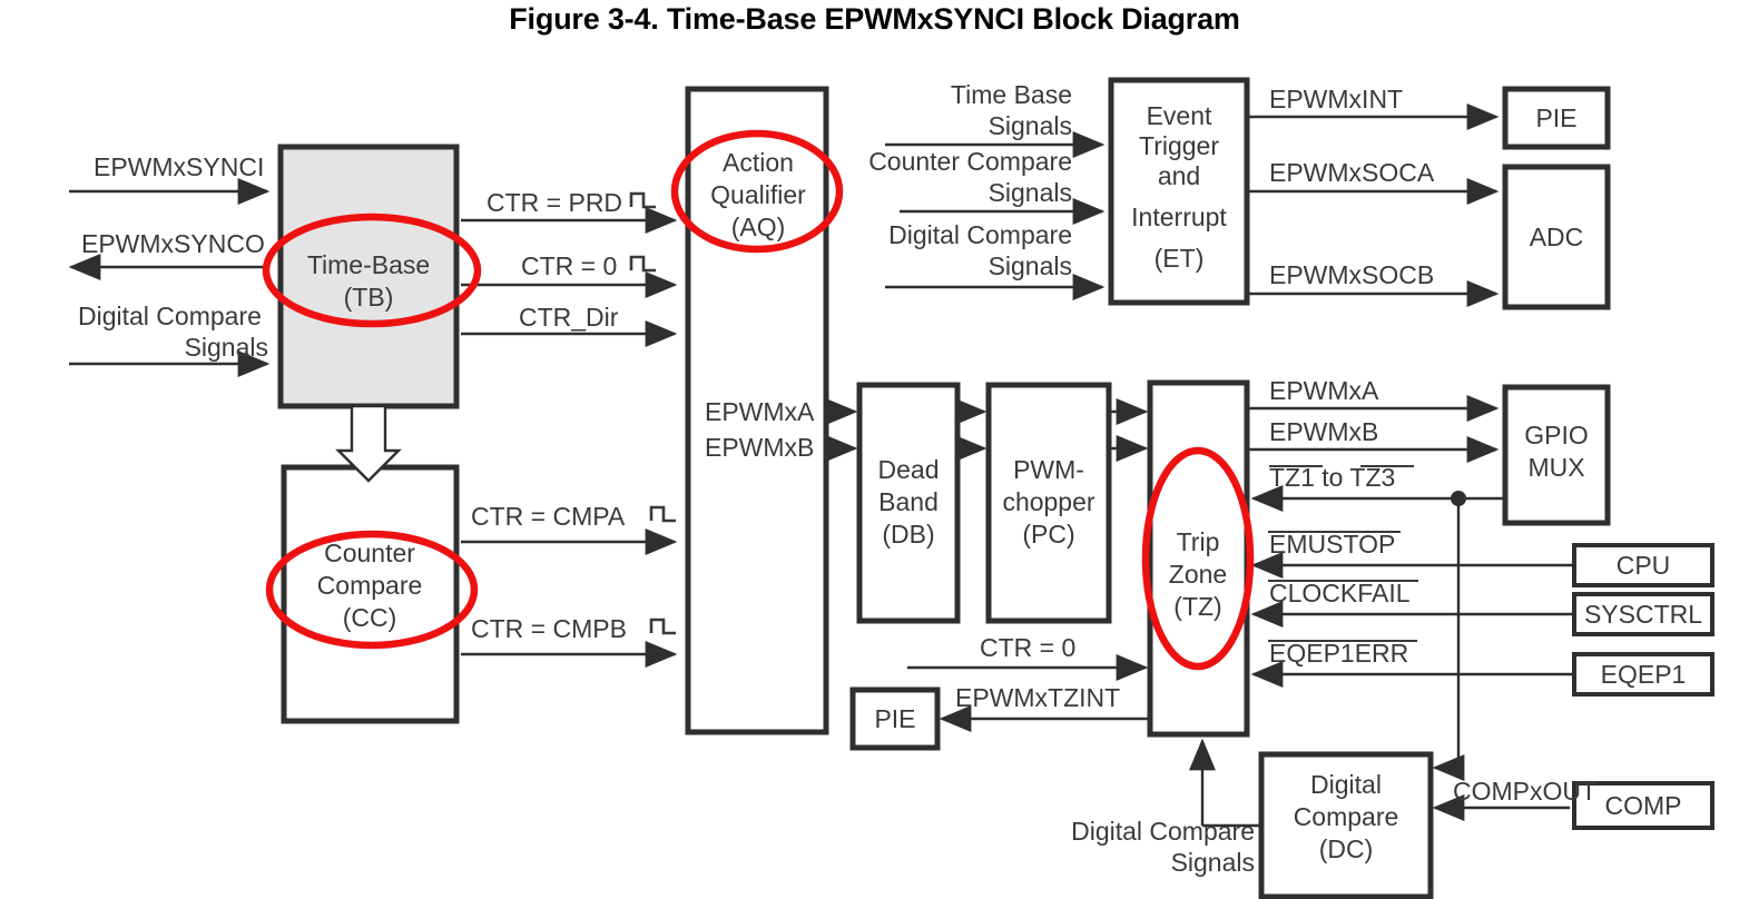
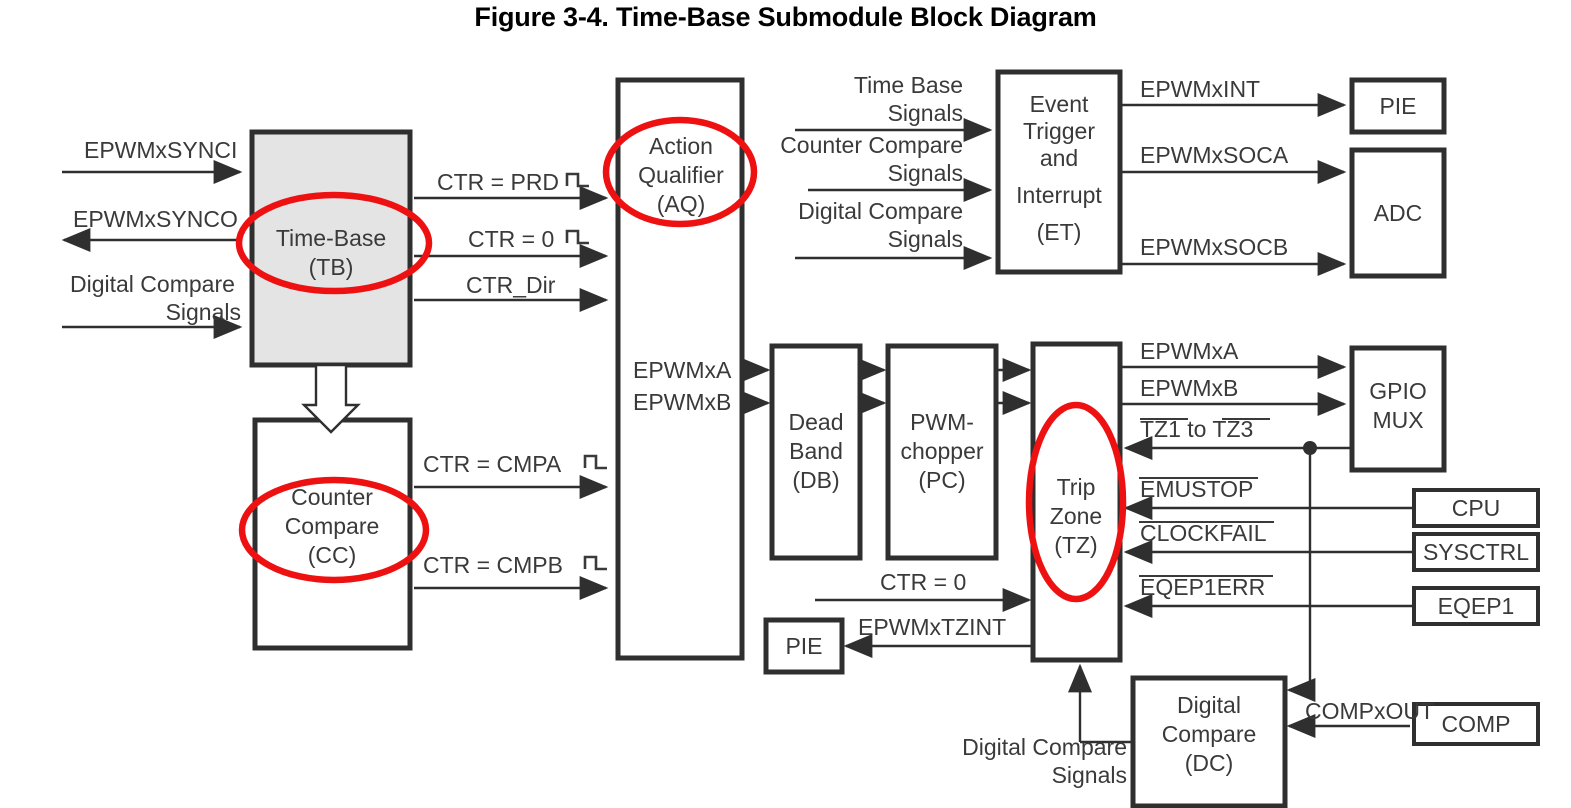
- Figure 3-4. Time-Base EPWMxSYNCI Block Diagram
+ Figure 3-4. Time-Base Submodule Block Diagram
  Time-Base
  (TB)
  Counter
  Compare
  (CC)
  Action
  Qualifier
  (AQ)
  Event
  Trigger
  and
  Interrupt
  (ET)
  Dead
  Band
  (DB)
  PWM-
  chopper
  (PC)
  Trip
  Zone
  (TZ)
  Digital
  Compare
  (DC)
  PIE
  ADC
  GPIO
  MUX
  CPU
  SYSCTRL
  EQEP1
  COMP
  PIE
  EPWMxSYNCI
  EPWMxSYNCO
  Digital Compare
  Signals
  CTR = PRD
  CTR = 0
  CTR_Dir
  CTR = CMPA
  CTR = CMPB
  EPWMxA
  EPWMxB
  Time Base
  Signals
  Counter Compare
  Signals
  Digital Compare
  Signals
  EPWMxINT
  EPWMxSOCA
  EPWMxSOCB
  EPWMxA
  EPWMxB
  TZ1 to TZ3
  EMUSTOP
  CLOCKFAIL
  EQEP1ERR
  CTR = 0
  EPWMxTZINT
  Digital Compare
  Signals
  COMPxOUT
